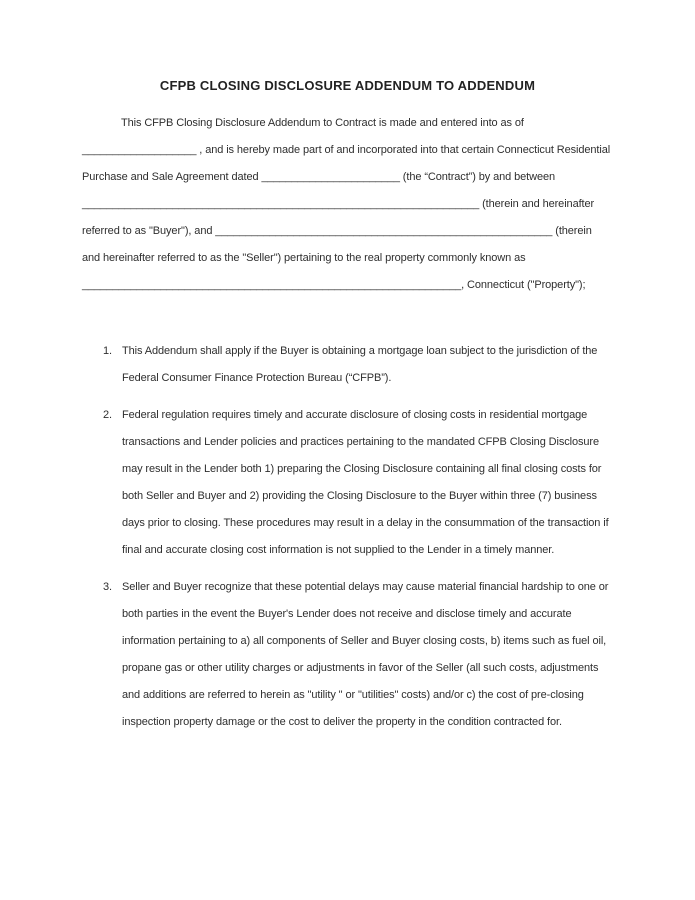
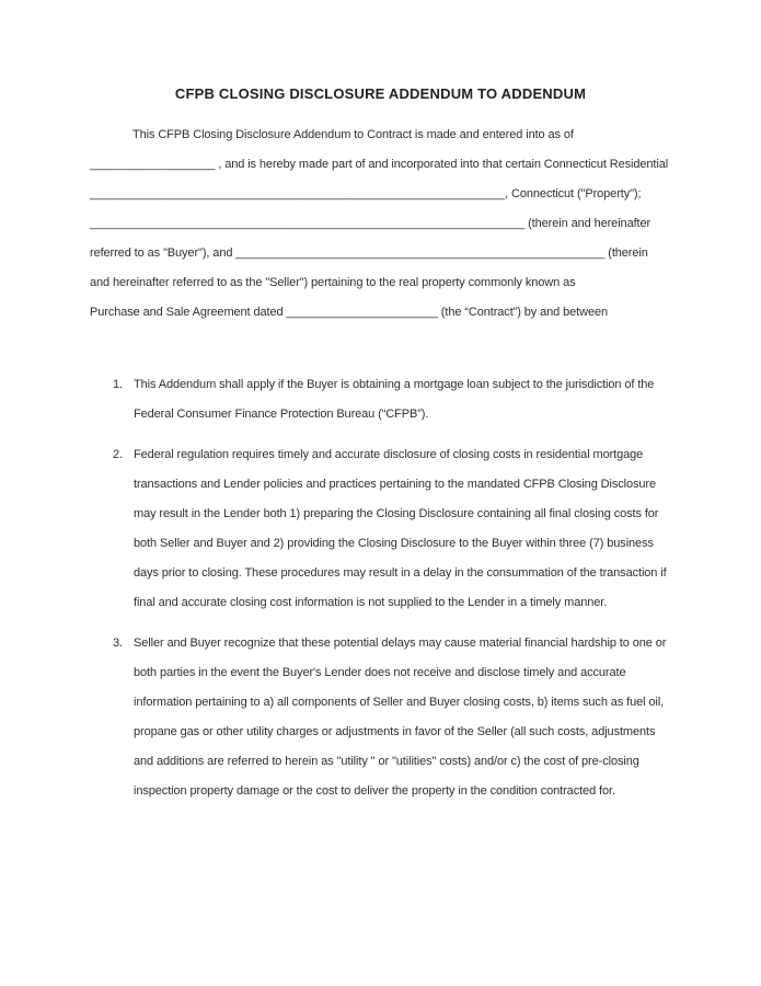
  CFPB CLOSING DISCLOSURE ADDENDUM TO ADDENDUM
  This CFPB Closing Disclosure Addendum to Contract is made and entered into as of
  ___________________ , and is hereby made part of and incorporated into that certain Connecticut Residential
- Purchase and Sale Agreement dated _______________________ (the “Contract”) by and between
+ _______________________________________________________________, Connecticut ("Property");
  __________________________________________________________________ (therein and hereinafter
  referred to as "Buyer"), and ________________________________________________________ (therein
  and hereinafter referred to as the "Seller") pertaining to the real property commonly known as
- _______________________________________________________________, Connecticut ("Property");
+ Purchase and Sale Agreement dated _______________________ (the “Contract”) by and between
  1.
  This Addendum shall apply if the Buyer is obtaining a mortgage loan subject to the jurisdiction of the Federal Consumer Finance Protection Bureau (“CFPB”).
  2.
  Federal regulation requires timely and accurate disclosure of closing costs in residential mortgage transactions and Lender policies and practices pertaining to the mandated CFPB Closing Disclosure may result in the Lender both 1) preparing the Closing Disclosure containing all final closing costs for both Seller and Buyer and 2) providing the Closing Disclosure to the Buyer within three (7) business days prior to closing. These procedures may result in a delay in the consummation of the transaction if final and accurate closing cost information is not supplied to the Lender in a timely manner.
  3.
  Seller and Buyer recognize that these potential delays may cause material financial hardship to one or both parties in the event the Buyer's Lender does not receive and disclose timely and accurate information pertaining to a) all components of Seller and Buyer closing costs, b) items such as fuel oil, propane gas or other utility charges or adjustments in favor of the Seller (all such costs, adjustments and additions are referred to herein as "utility " or "utilities" costs) and/or c) the cost of pre-closing inspection property damage or the cost to deliver the property in the condition contracted for.
